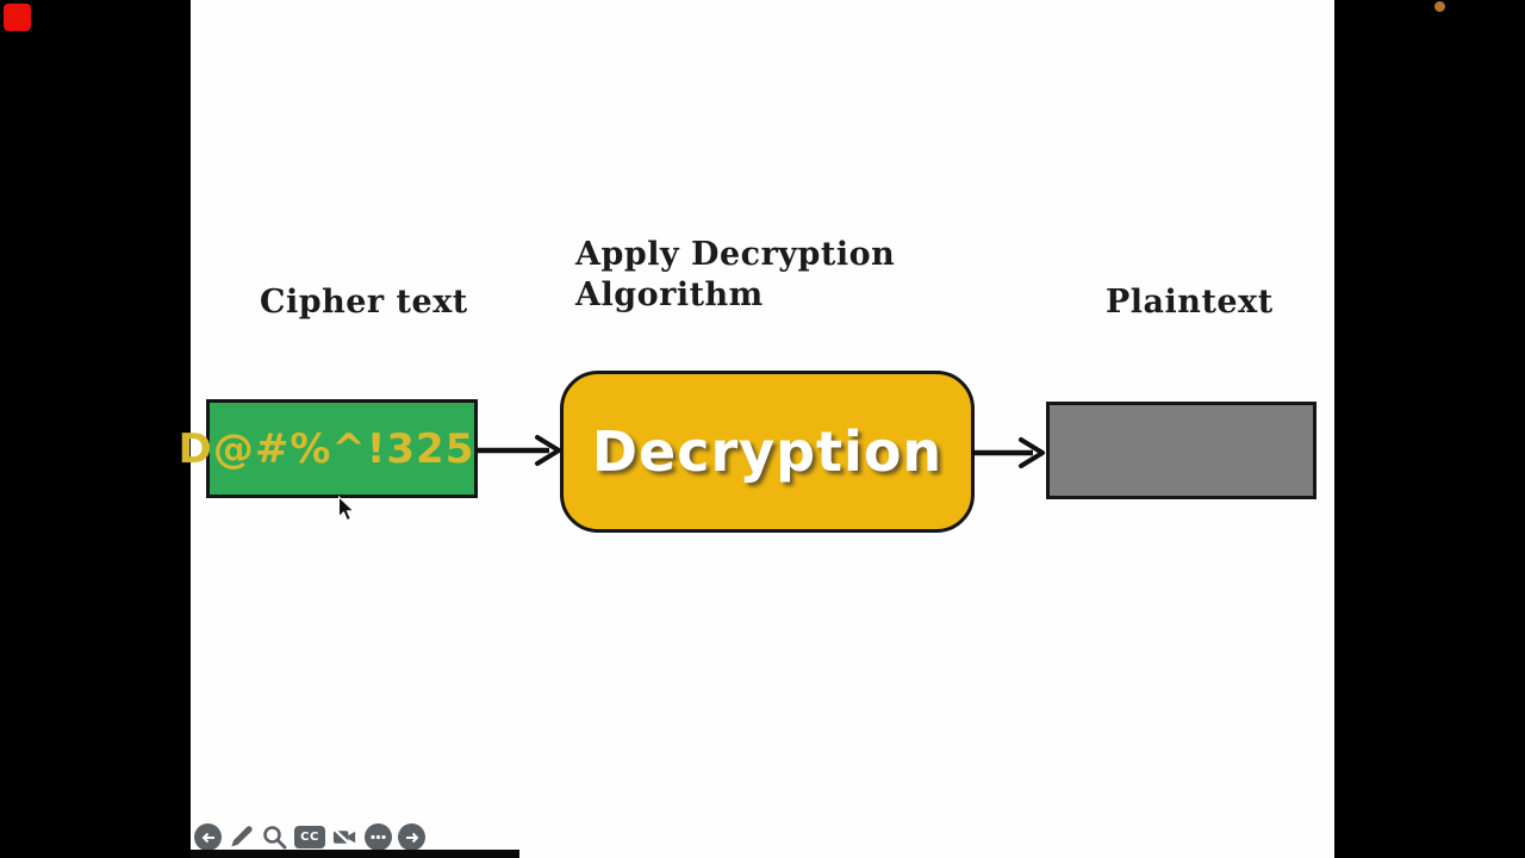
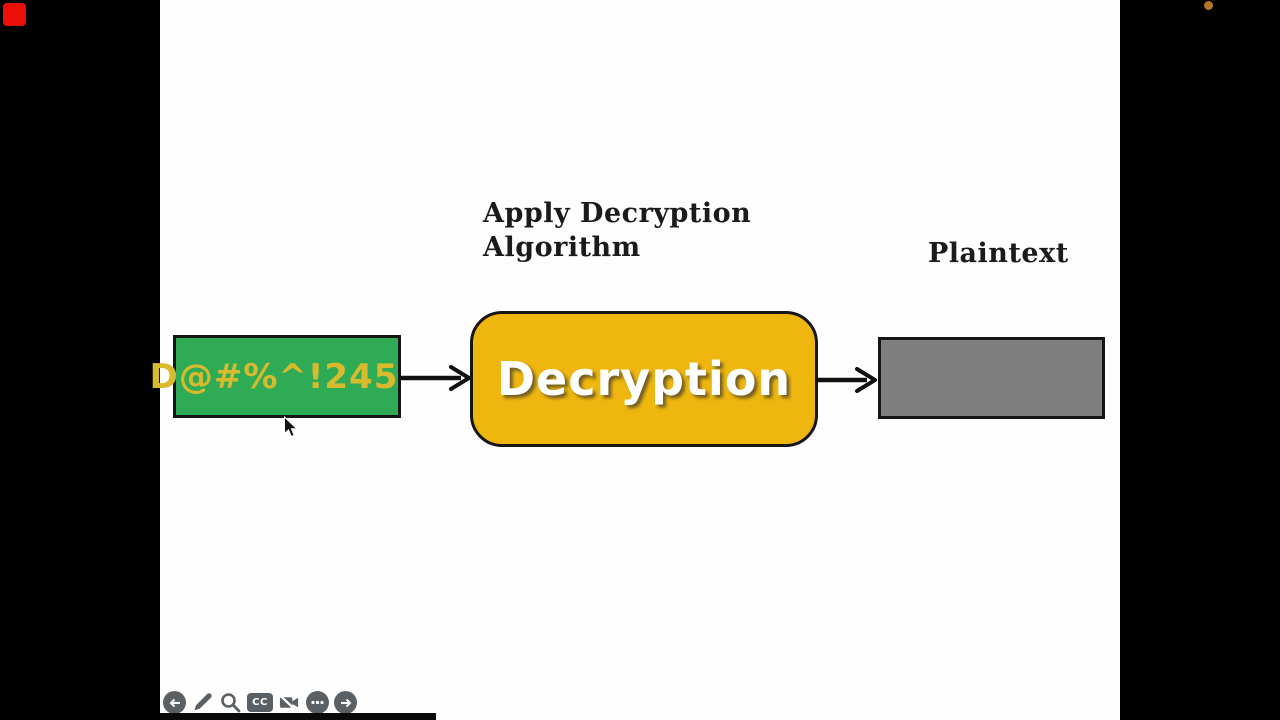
- Cipher text
  Apply Decryption
  Algorithm
  Plaintext
- D@#%^!325
+ D@#%^!245
  Decryption
  CC
